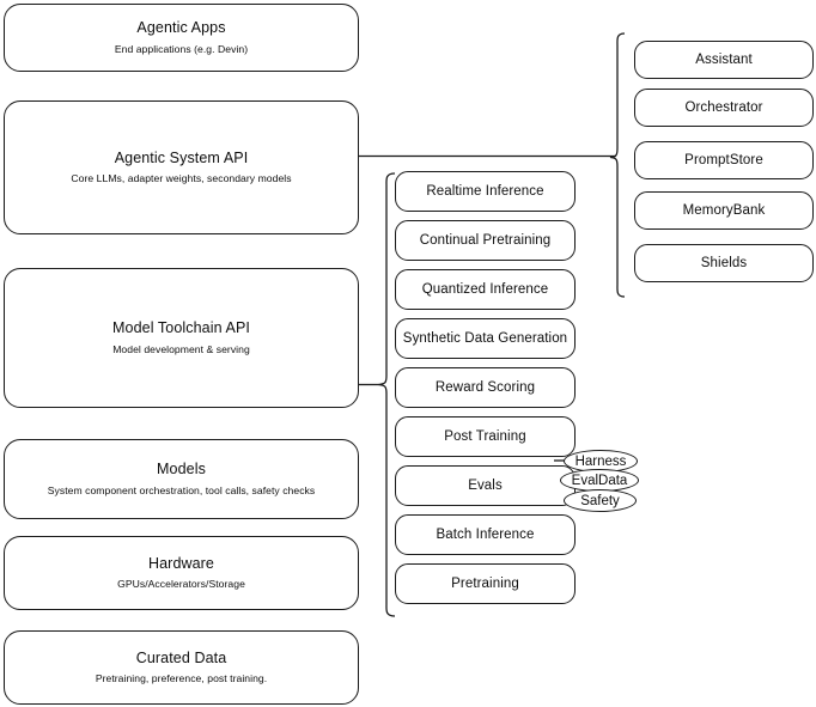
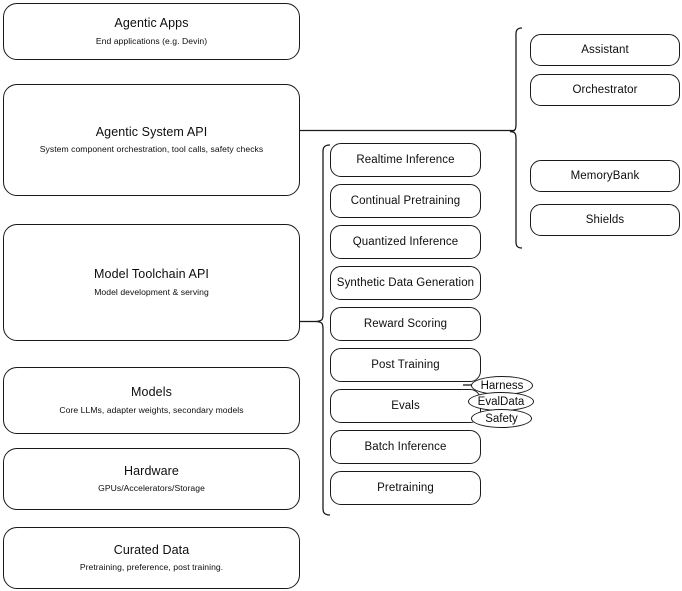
  Agentic Apps
  End applications (e.g. Devin)
  Agentic System API
- Core LLMs, adapter weights, secondary models
+ System component orchestration, tool calls, safety checks
  Model Toolchain API
  Model development & serving
  Models
- System component orchestration, tool calls, safety checks
+ Core LLMs, adapter weights, secondary models
  Hardware
  GPUs/Accelerators/Storage
  Curated Data
  Pretraining, preference, post training.
  Realtime Inference
  Continual Pretraining
  Quantized Inference
  Synthetic Data Generation
  Reward Scoring
  Post Training
  Evals
  Batch Inference
  Pretraining
  Harness
  EvalData
  Safety
  Assistant
  Orchestrator
- PromptStore
  MemoryBank
  Shields
